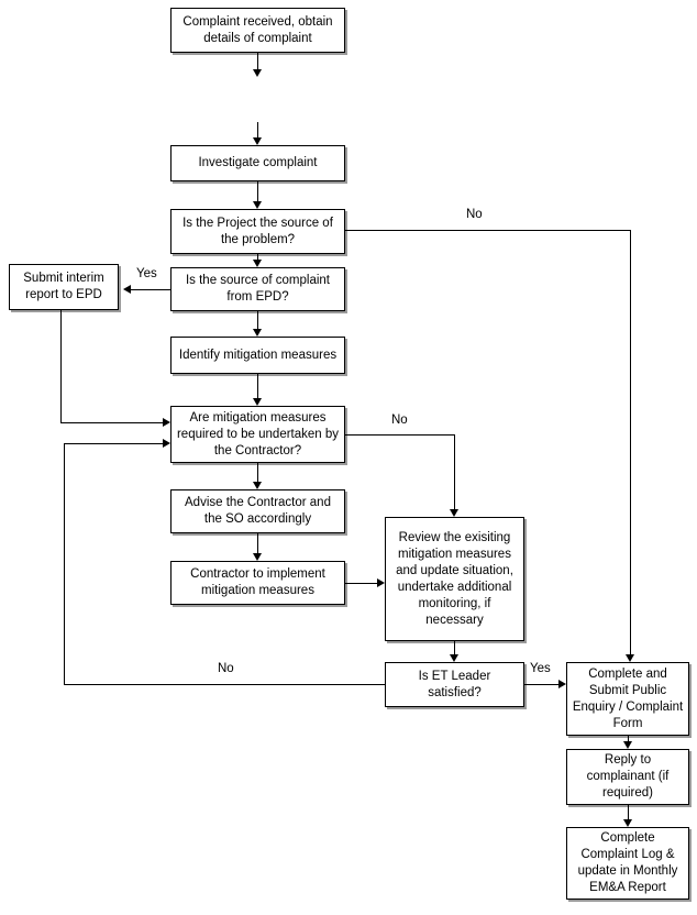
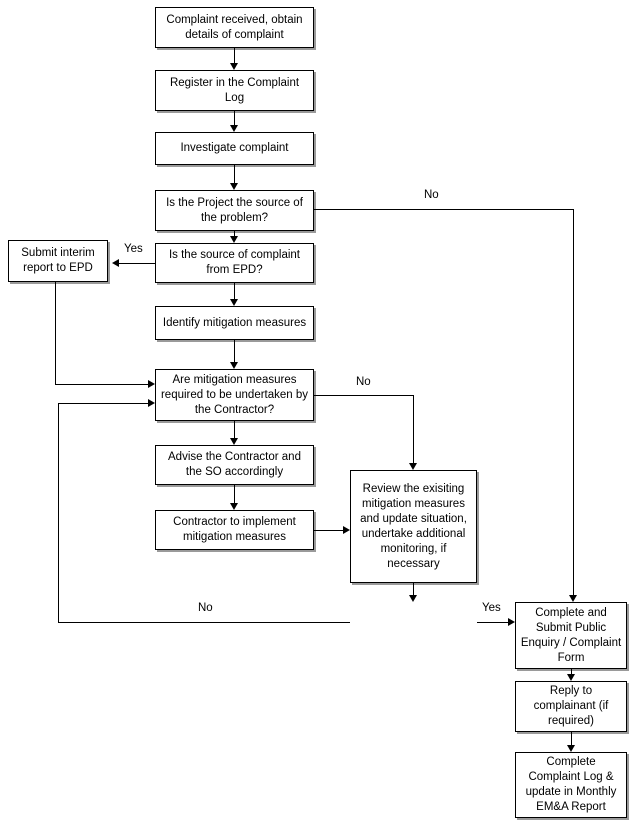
  Complaint received, obtain details of complaint
+ Register in the Complaint Log
  Investigate complaint
  Is the Project the source of the problem?
  Is the source of complaint from EPD?
  Submit interim report to EPD
  Identify mitigation measures
  Are mitigation measures required to be undertaken by the Contractor?
  Advise the Contractor and the SO accordingly
  Contractor to implement mitigation measures
  Review the exisiting mitigation measures and update situation, undertake additional monitoring, if necessary
- Is ET Leader satisfied?
  Complete and Submit Public Enquiry / Complaint Form
  Reply to complainant (if required)
  Complete Complaint Log & update in Monthly EM&A Report
  No
  Yes
  No
  Yes
  No
